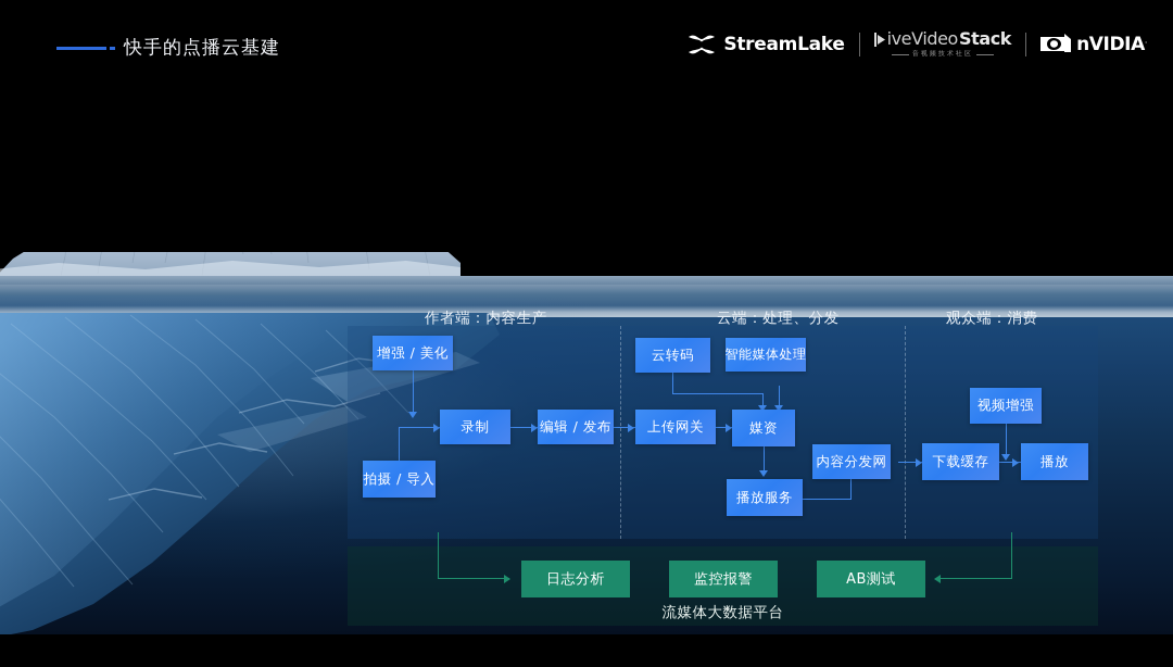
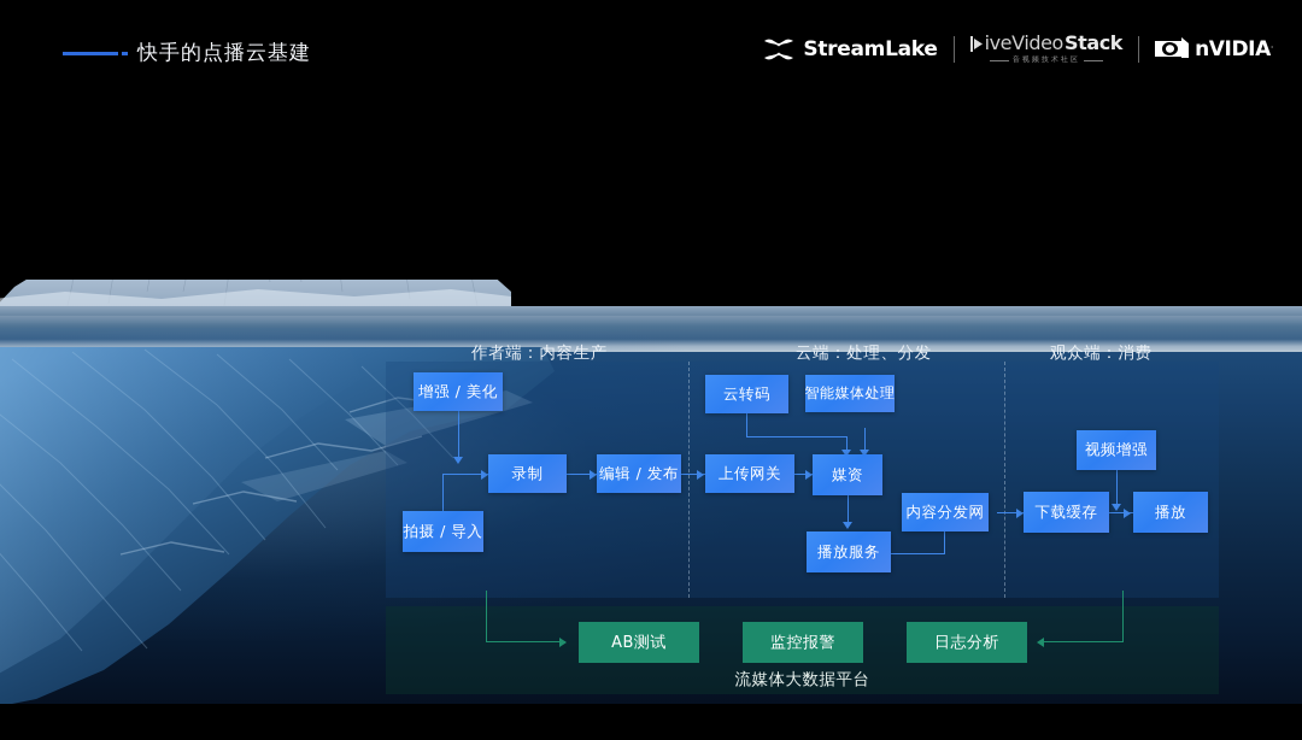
  快手的点播云基建
  StreamLake
  iveVideo
  Stack
  nVIDIA.
  作者端：内容生产
  云端：处理、分发
  观众端：消费
  增强 / 美化
  拍摄 / 导入
  录制
  编辑 / 发布
  云转码
  智能媒体处理
  上传网关
  媒资
  播放服务
  内容分发网
  视频增强
  下载缓存
  播放
- 日志分析
+ AB测试
  监控报警
- AB测试
+ 日志分析
  流媒体大数据平台
